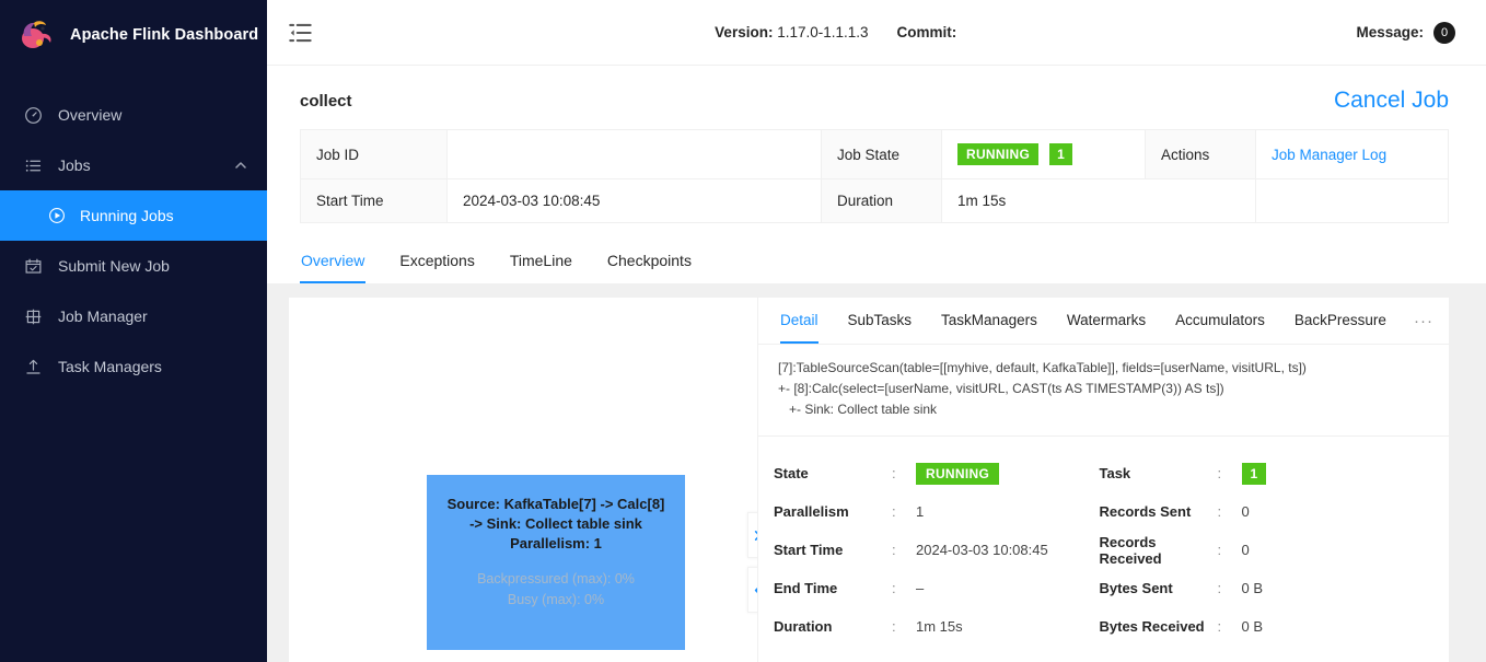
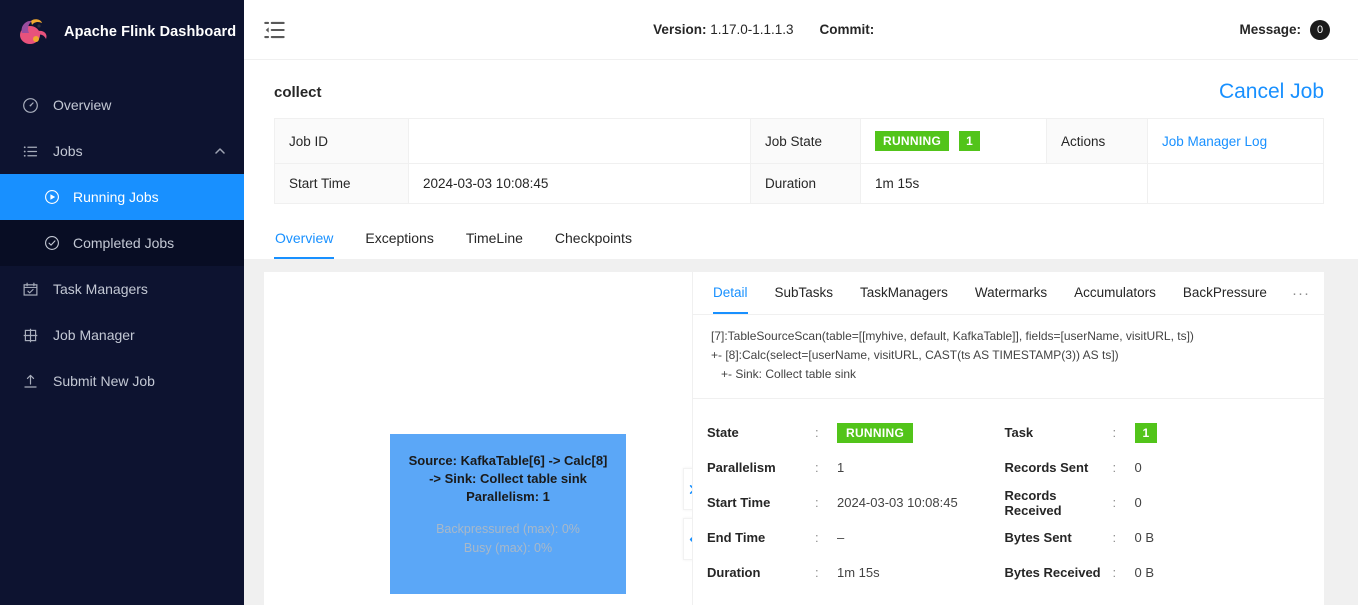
  Apache Flink Dashboard
  Overview
  Jobs
  Running Jobs
+ Completed Jobs
- Submit New Job
+ Task Managers
  Job Manager
- Task Managers
+ Submit New Job
  Version: 1.17.0-1.1.1.3
  Commit:
  Message:
  0
  collect
  Cancel Job
  Job ID
  Job State
  RUNNING
  1
  Actions
  Job Manager Log
  Start Time
  2024-03-03 10:08:45
  Duration
  1m 15s
  Overview
  Exceptions
  TimeLine
  Checkpoints
- Source: KafkaTable[7] -> Calc[8]
+ Source: KafkaTable[6] -> Calc[8]
  -> Sink: Collect table sink
  Parallelism: 1
  Backpressured (max): 0%
  Busy (max): 0%
  Detail
  SubTasks
  TaskManagers
  Watermarks
  Accumulators
  BackPressure
  ···
  [7]:TableSourceScan(table=[[myhive, default, KafkaTable]], fields=[userName, visitURL, ts])
  +- [8]:Calc(select=[userName, visitURL, CAST(ts AS TIMESTAMP(3)) AS ts])
  +- Sink: Collect table sink
  State
  :
  RUNNING
  Parallelism
  :
  1
  Start Time
  :
  2024-03-03 10:08:45
  End Time
  :
  –
  Duration
  :
  1m 15s
  Task
  :
  1
  Records Sent
  :
  0
  Records Received
  :
  0
  Bytes Sent
  :
  0 B
  Bytes Received
  :
  0 B
